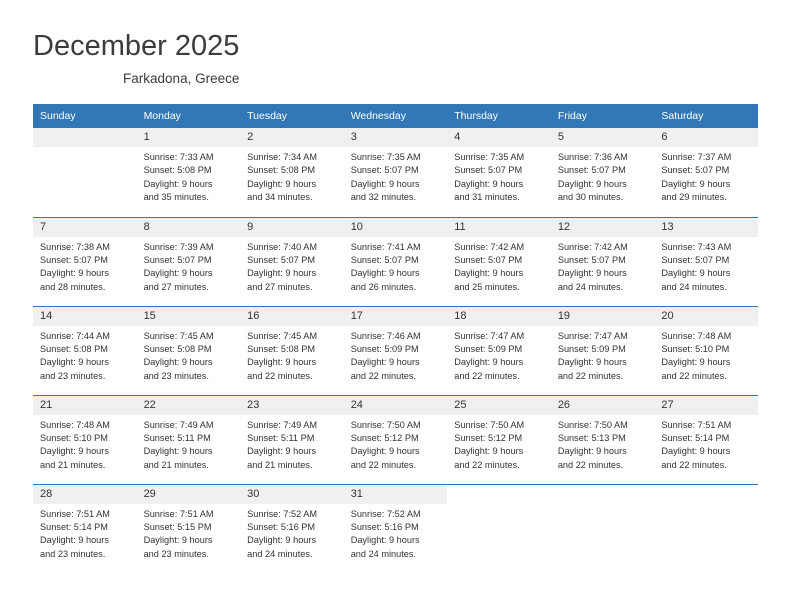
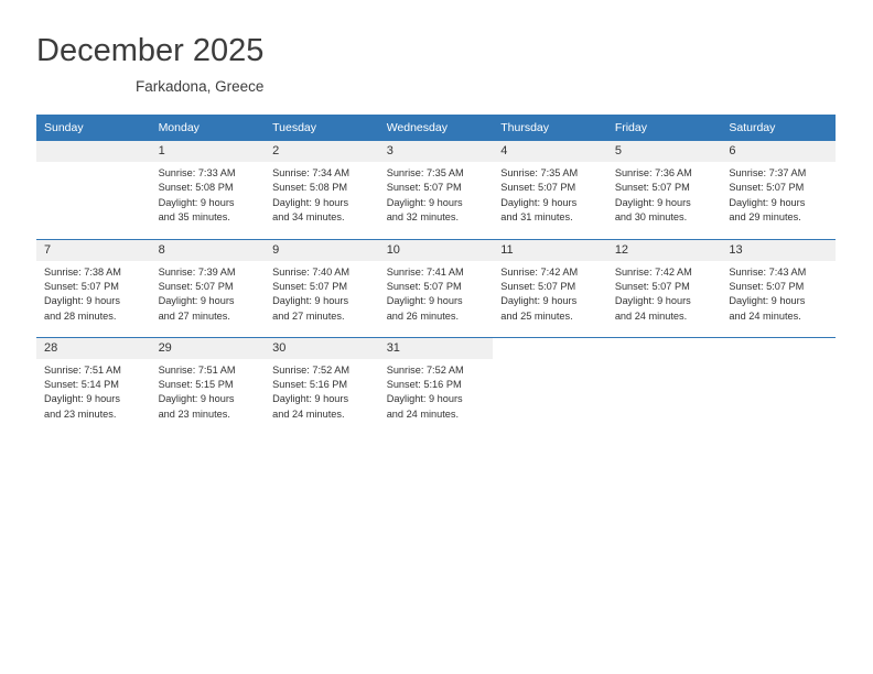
  December 2025
  Farkadona, Greece
  Sunday	Monday	Tuesday	Wednesday	Thursday	Friday	Saturday
  	1Sunrise: 7:33 AMSunset: 5:08 PMDaylight: 9 hoursand 35 minutes.	2Sunrise: 7:34 AMSunset: 5:08 PMDaylight: 9 hoursand 34 minutes.	3Sunrise: 7:35 AMSunset: 5:07 PMDaylight: 9 hoursand 32 minutes.	4Sunrise: 7:35 AMSunset: 5:07 PMDaylight: 9 hoursand 31 minutes.	5Sunrise: 7:36 AMSunset: 5:07 PMDaylight: 9 hoursand 30 minutes.	6Sunrise: 7:37 AMSunset: 5:07 PMDaylight: 9 hoursand 29 minutes.
  7Sunrise: 7:38 AMSunset: 5:07 PMDaylight: 9 hoursand 28 minutes.	8Sunrise: 7:39 AMSunset: 5:07 PMDaylight: 9 hoursand 27 minutes.	9Sunrise: 7:40 AMSunset: 5:07 PMDaylight: 9 hoursand 27 minutes.	10Sunrise: 7:41 AMSunset: 5:07 PMDaylight: 9 hoursand 26 minutes.	11Sunrise: 7:42 AMSunset: 5:07 PMDaylight: 9 hoursand 25 minutes.	12Sunrise: 7:42 AMSunset: 5:07 PMDaylight: 9 hoursand 24 minutes.	13Sunrise: 7:43 AMSunset: 5:07 PMDaylight: 9 hoursand 24 minutes.
- 14Sunrise: 7:44 AMSunset: 5:08 PMDaylight: 9 hoursand 23 minutes.	15Sunrise: 7:45 AMSunset: 5:08 PMDaylight: 9 hoursand 23 minutes.	16Sunrise: 7:45 AMSunset: 5:08 PMDaylight: 9 hoursand 22 minutes.	17Sunrise: 7:46 AMSunset: 5:09 PMDaylight: 9 hoursand 22 minutes.	18Sunrise: 7:47 AMSunset: 5:09 PMDaylight: 9 hoursand 22 minutes.	19Sunrise: 7:47 AMSunset: 5:09 PMDaylight: 9 hoursand 22 minutes.	20Sunrise: 7:48 AMSunset: 5:10 PMDaylight: 9 hoursand 22 minutes.
- 21Sunrise: 7:48 AMSunset: 5:10 PMDaylight: 9 hoursand 21 minutes.	22Sunrise: 7:49 AMSunset: 5:11 PMDaylight: 9 hoursand 21 minutes.	23Sunrise: 7:49 AMSunset: 5:11 PMDaylight: 9 hoursand 21 minutes.	24Sunrise: 7:50 AMSunset: 5:12 PMDaylight: 9 hoursand 22 minutes.	25Sunrise: 7:50 AMSunset: 5:12 PMDaylight: 9 hoursand 22 minutes.	26Sunrise: 7:50 AMSunset: 5:13 PMDaylight: 9 hoursand 22 minutes.	27Sunrise: 7:51 AMSunset: 5:14 PMDaylight: 9 hoursand 22 minutes.
  28Sunrise: 7:51 AMSunset: 5:14 PMDaylight: 9 hoursand 23 minutes.	29Sunrise: 7:51 AMSunset: 5:15 PMDaylight: 9 hoursand 23 minutes.	30Sunrise: 7:52 AMSunset: 5:16 PMDaylight: 9 hoursand 24 minutes.	31Sunrise: 7:52 AMSunset: 5:16 PMDaylight: 9 hoursand 24 minutes.
